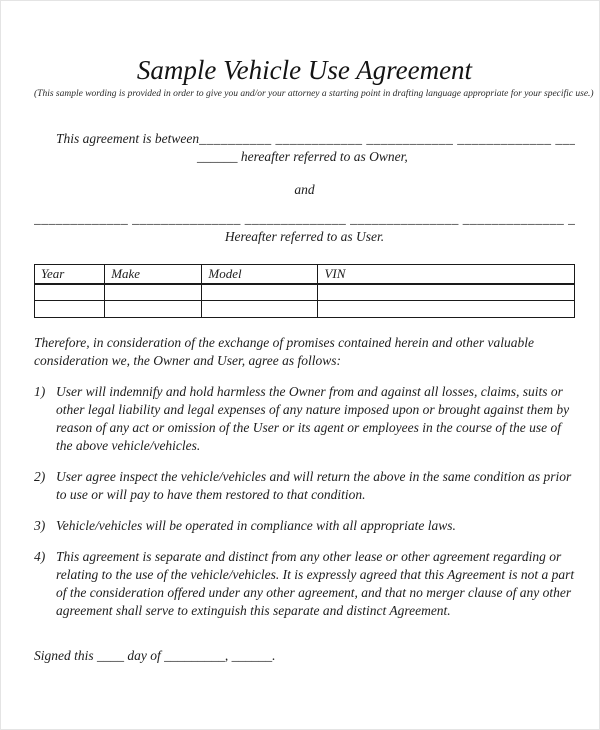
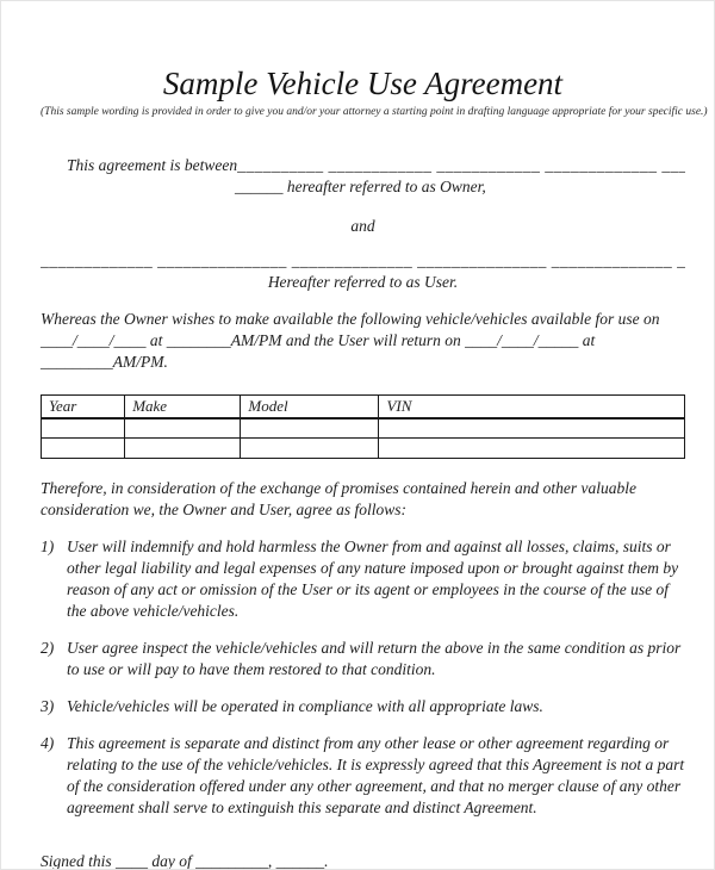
  Sample Vehicle Use Agreement
  (This sample wording is provided in order to give you and/or your attorney a starting point in drafting language appropriate for your specific use.)
  This agreement is between
  ______ hereafter referred to as Owner,
  and
  _____________ _______________ ______________ _______________ ______________ _
  Hereafter referred to as User.
+ Whereas the Owner wishes to make available the following vehicle/vehicles available for use on ____/____/____ at ________AM/PM and the User will return on ____/____/_____ at _________AM/PM.
  Year	Make	Model	VIN
  Therefore, in consideration of the exchange of promises contained herein and other valuable consideration we, the Owner and User, agree as follows:
  1)
  User will indemnify and hold harmless the Owner from and against all losses, claims, suits or other legal liability and legal expenses of any nature imposed upon or brought against them by reason of any act or omission of the User or its agent or employees in the course of the use of the above vehicle/vehicles.
  2)
  User agree inspect the vehicle/vehicles and will return the above in the same condition as prior to use or will pay to have them restored to that condition.
  3)
  Vehicle/vehicles will be operated in compliance with all appropriate laws.
  4)
  This agreement is separate and distinct from any other lease or other agreement regarding or relating to the use of the vehicle/vehicles. It is expressly agreed that this Agreement is not a part of the consideration offered under any other agreement, and that no merger clause of any other agreement shall serve to extinguish this separate and distinct Agreement.
  Signed this ____ day of _________, ______.
